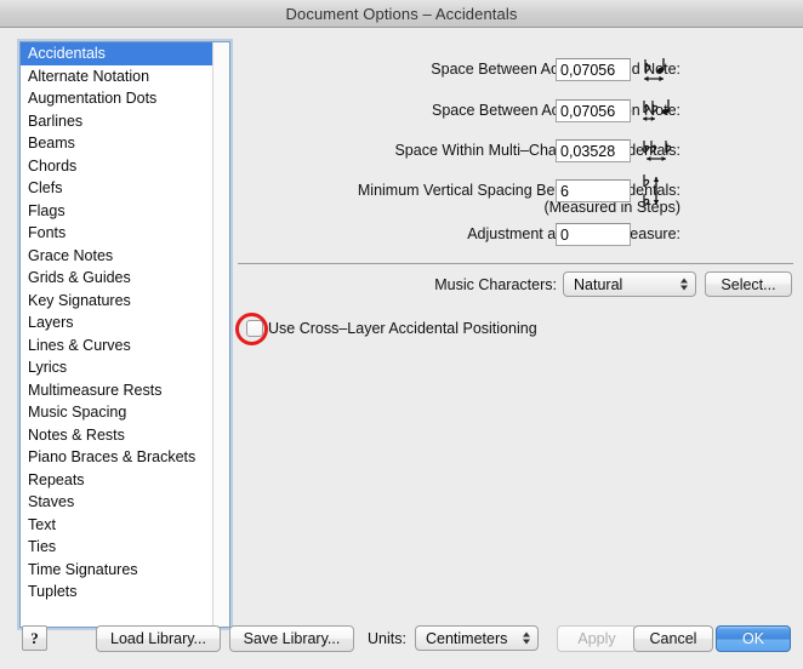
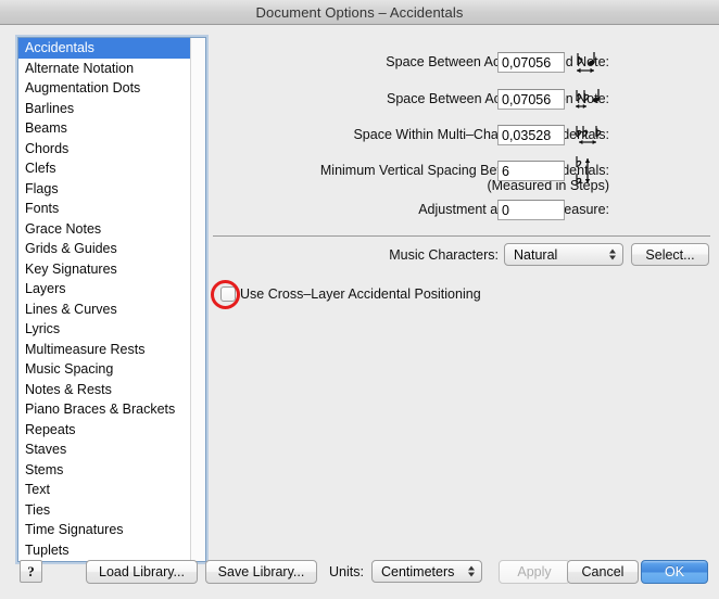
  Document Options – Accidentals
  Accidentals
  Alternate Notation
  Augmentation Dots
  Barlines
  Beams
  Chords
  Clefs
  Flags
  Fonts
  Grace Notes
  Grids & Guides
  Key Signatures
  Layers
  Lines & Curves
  Lyrics
  Multimeasure Rests
  Music Spacing
  Notes & Rests
  Piano Braces & Brackets
  Repeats
  Staves
+ Stems
  Text
  Ties
  Time Signatures
  Tuplets
  0,07056
  0,07056
  Space Within Multi–Chadenals:
  0,03528
  Minimum Vertical Spacing Bedentals:
  (Measured in Steps)
  6
  0
  Music Characters:
  Natural
  Select...
  Use Cross–Layer Accidental Positioning
  ?
  Load Library...
  Save Library...
  Units:
  Centimeters
  Apply
  Cancel
  OK
